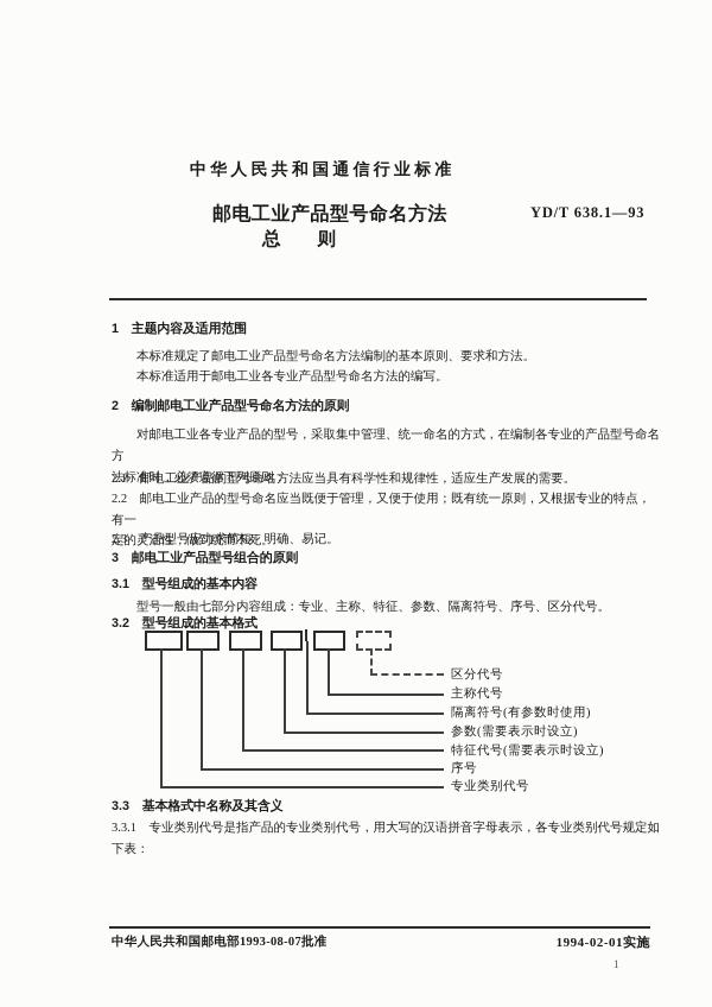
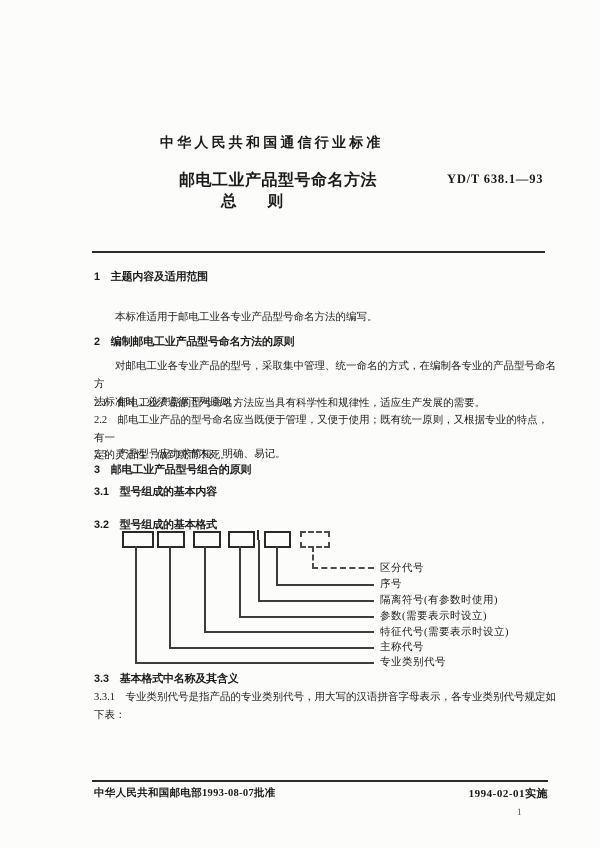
  中华人民共和国通信行业标准
  邮电工业产品型号命名方法
  总 则
  YD/T 638.1—93
  1 主题内容及适用范围
- 本标准规定了邮电工业产品型号命名方法编制的基本原则、要求和方法。
  本标准适用于邮电工业各专业产品型号命名方法的编写。
  2 编制邮电工业产品型号命名方法的原则
  对邮电工业各专业产品的型号，采取集中管理、统一命名的方式，在编制各专业的产品型号命名方
  法标准时，必须遵循下列原则：
  2.1 邮电工业产品的型号命名方法应当具有科学性和规律性，适应生产发展的需要。
  2.2 邮电工业产品的型号命名应当既便于管理，又便于使用；既有统一原则，又根据专业的特点，有一
  定的灵活性，做到统而不死。
  2.3 产品型号应力求简短、明确、易记。
  3 邮电工业产品型号组合的原则
  3.1 型号组成的基本内容
- 型号一般由七部分内容组成：专业、主称、特征、参数、隔离符号、序号、区分代号。
  3.2 型号组成的基本格式
  区分代号
- 主称代号
+ 序号
  隔离符号(有参数时使用)
  参数(需要表示时设立)
  特征代号(需要表示时设立)
- 序号
+ 主称代号
  专业类别代号
  3.3 基本格式中名称及其含义
  3.3.1 专业类别代号是指产品的专业类别代号，用大写的汉语拼音字母表示，各专业类别代号规定如
  下表：
  中华人民共和国邮电部1993-08-07批准
  1994-02-01实施
  1
